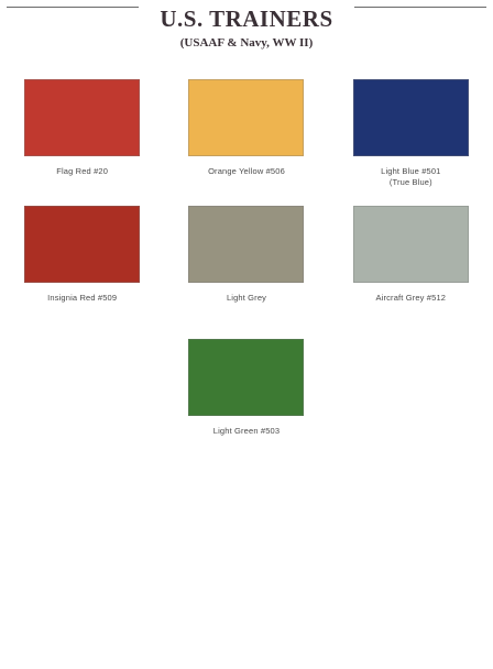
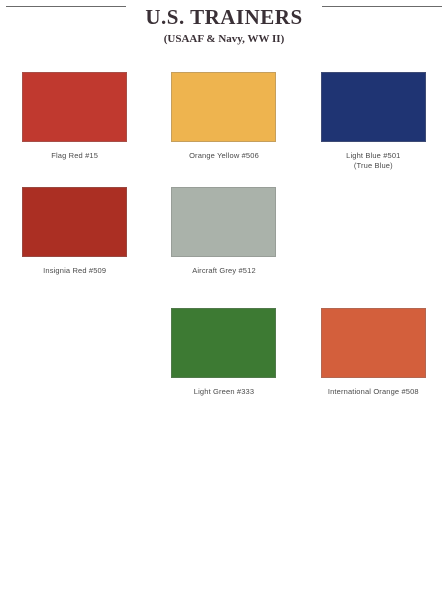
  U.S. TRAINERS
  (USAAF & Navy, WW II)
- Flag Red #20
+ Flag Red #15
  Orange Yellow #506
  Light Blue #501
  (True Blue)
  Insignia Red #509
- Light Grey
  Aircraft Grey #512
- Light Green #503
+ Light Green #333
+ International Orange #508
